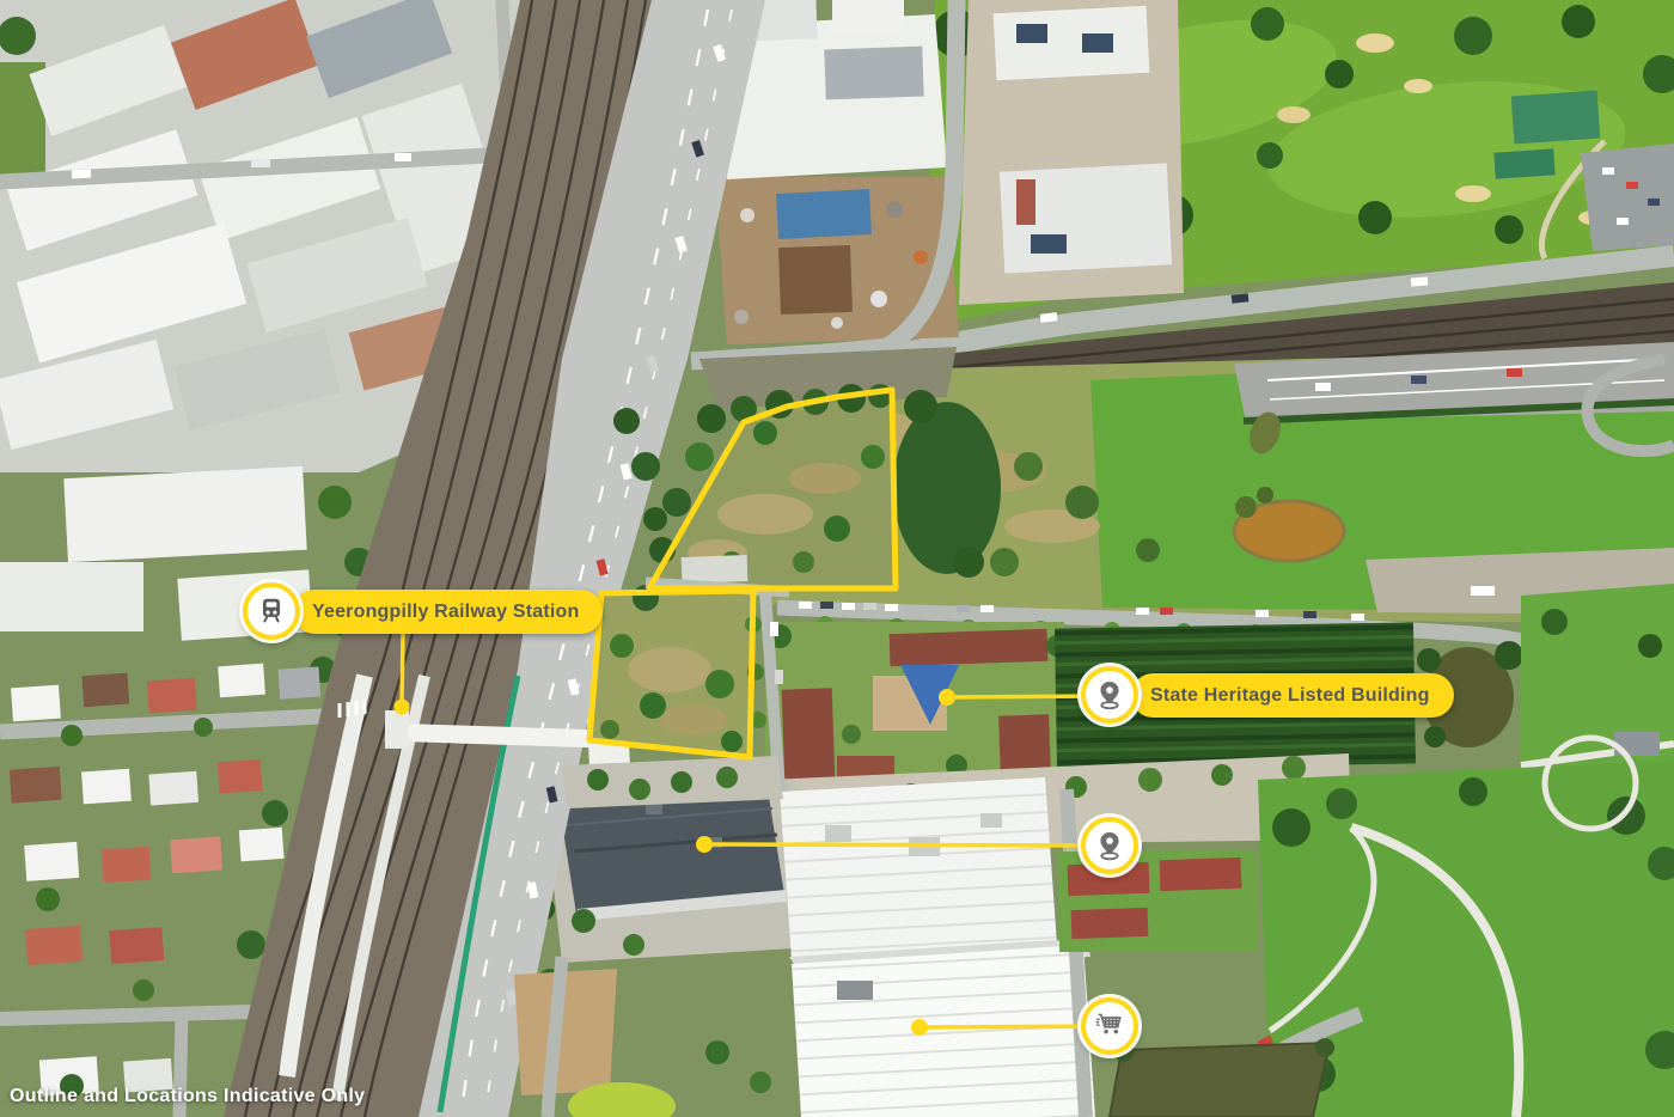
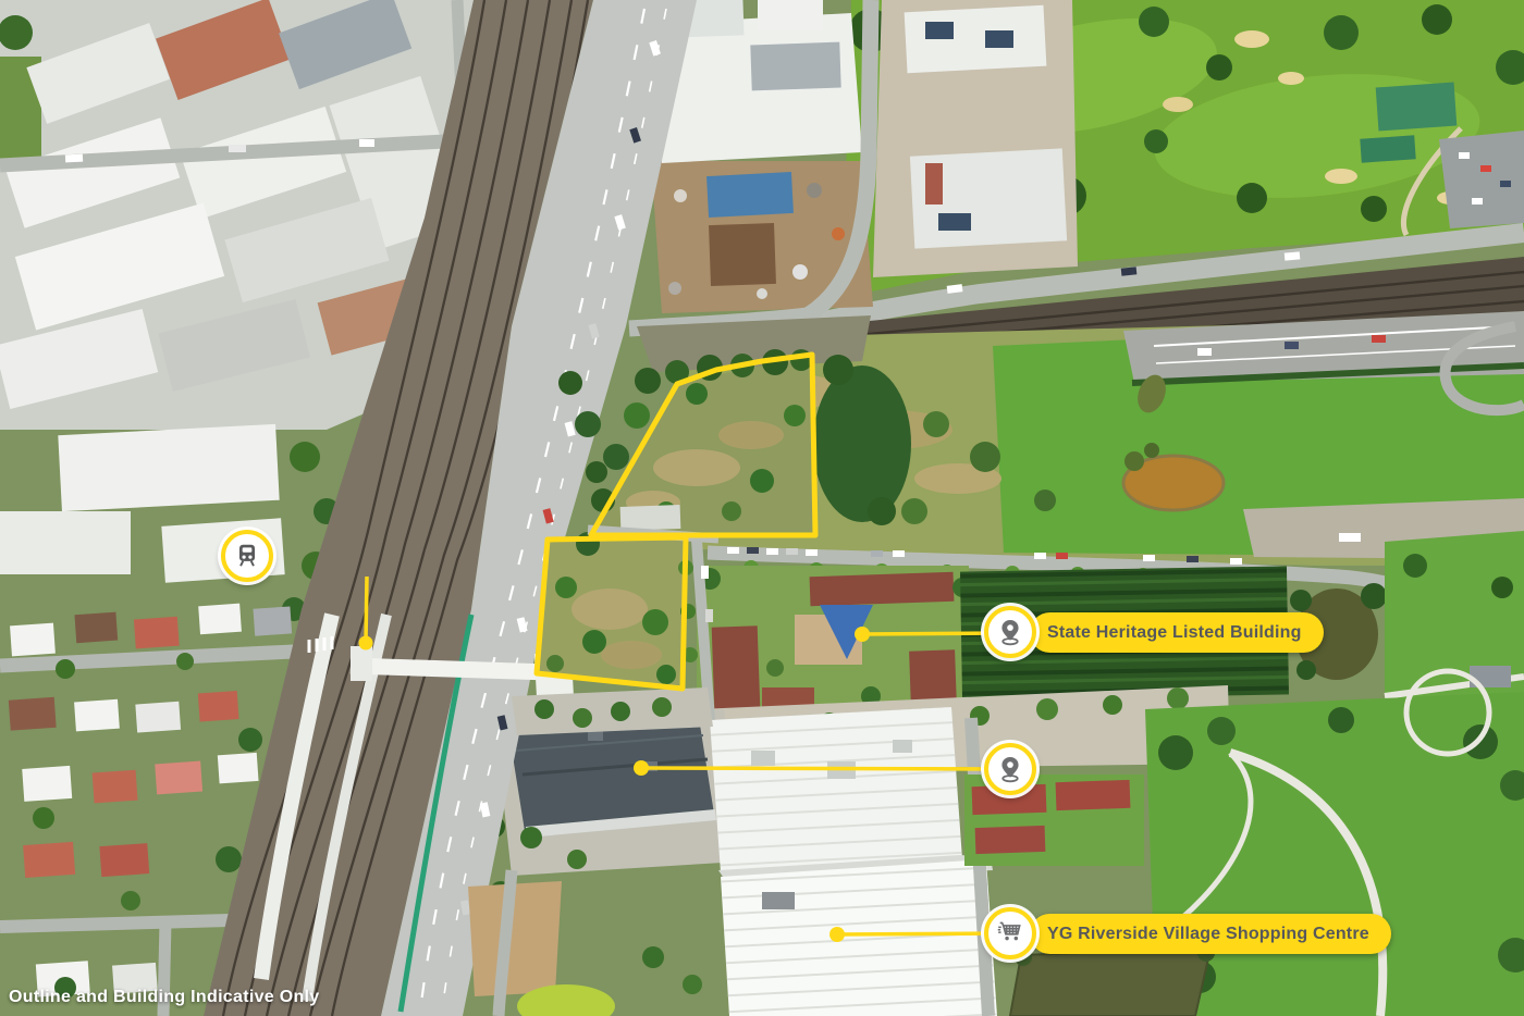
- Yeerongpilly Railway Station
  State Heritage Listed Building
+ YG Riverside Village Shopping Centre
- Outline and Locations Indicative Only
+ Outline and Building Indicative Only
